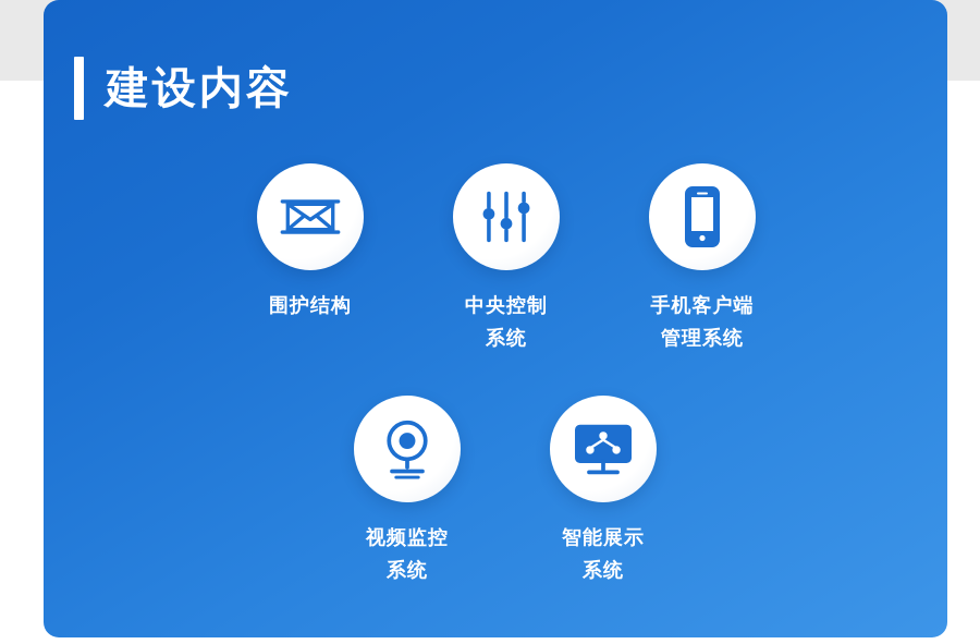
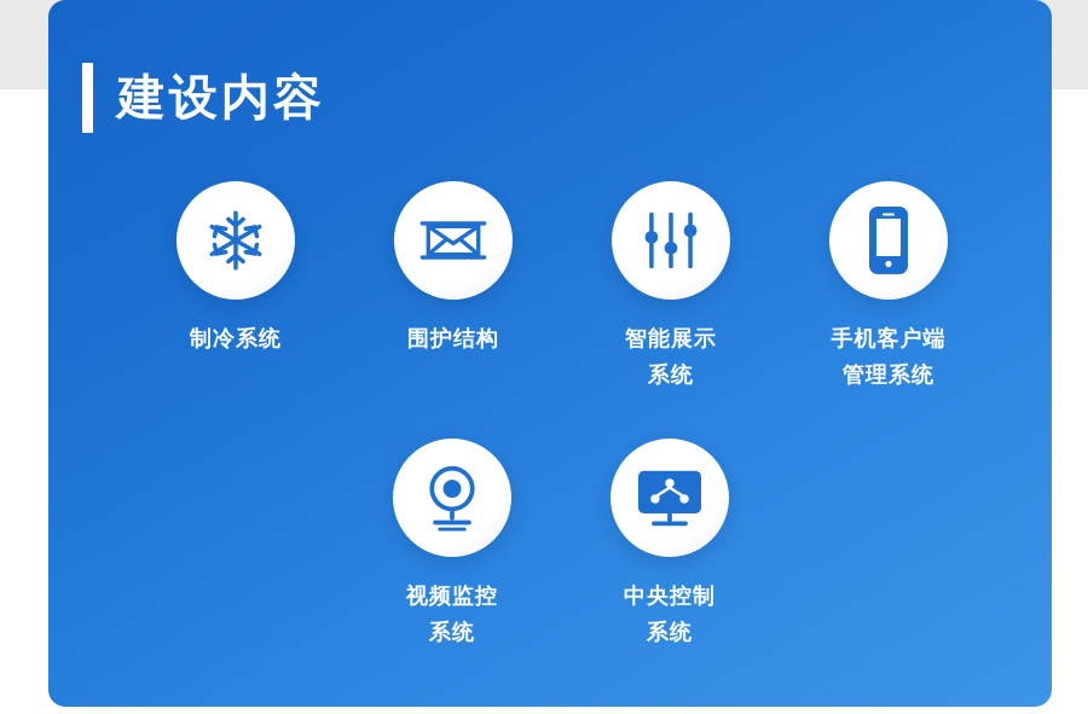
  建设内容
+ 制冷系统
  围护结构
- 中央控制
+ 智能展示
  系统
  手机客户端
  管理系统
  视频监控
  系统
- 智能展示
+ 中央控制
  系统
